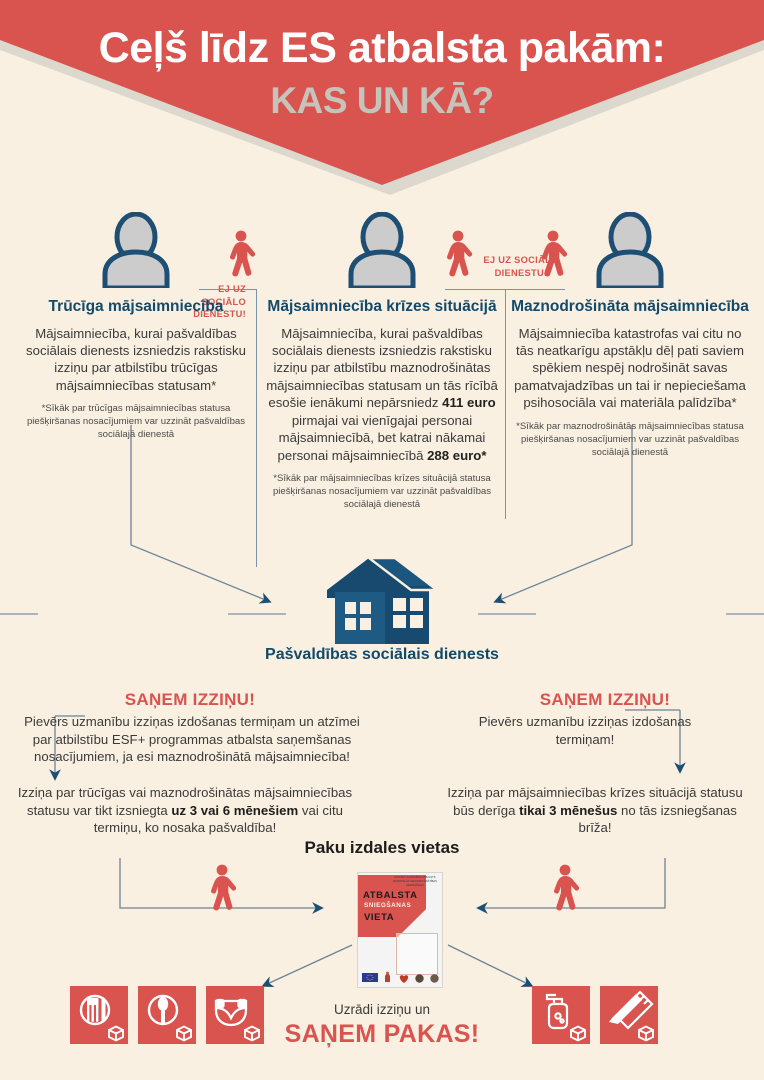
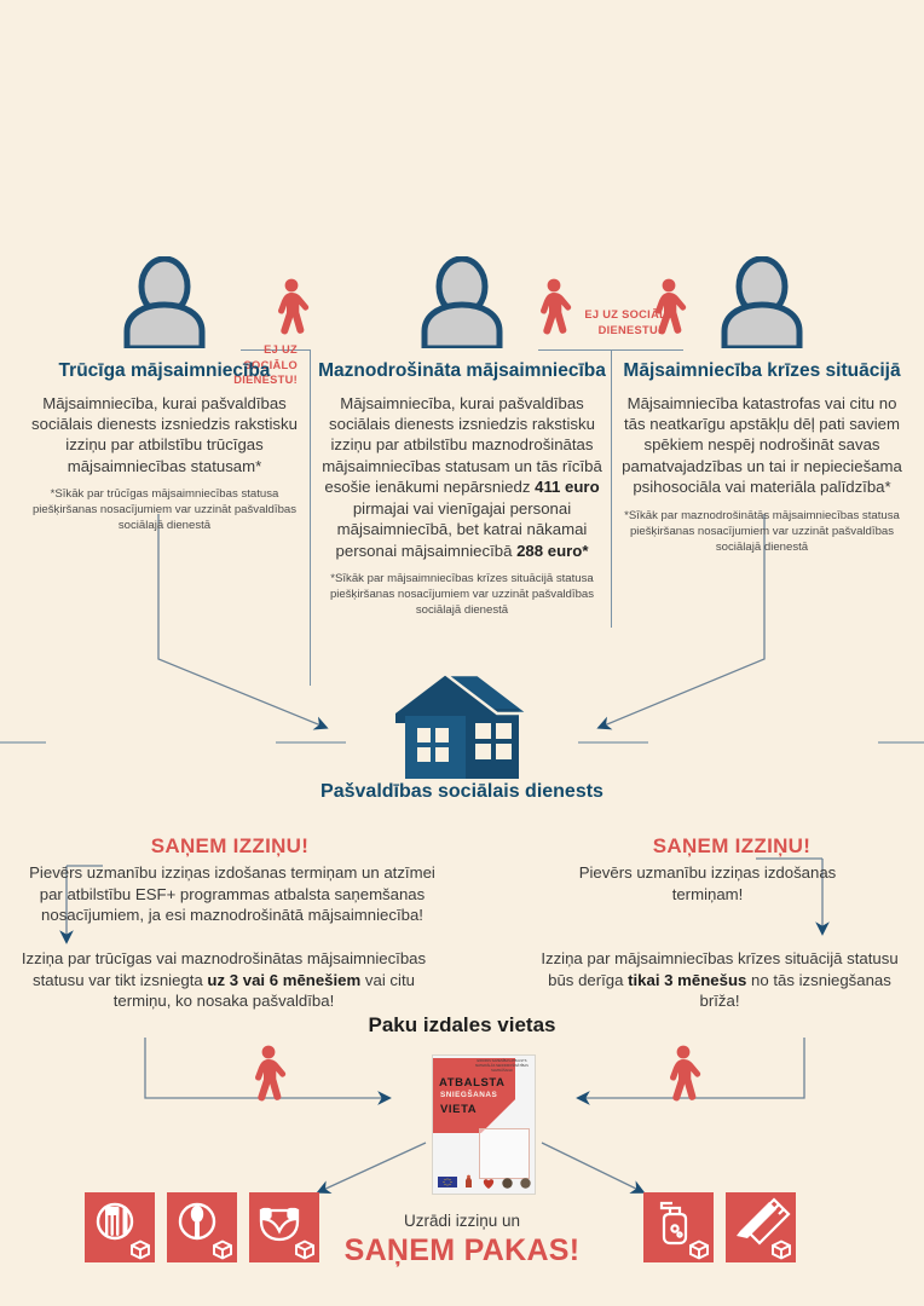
- Ceļš līdz ES atbalsta pakām:
- KAS UN KĀ?
  EJ UZ SOCIĀLO
  DIENESTU!
  EJ UZ SOCIĀLO
  DIENESTU!
  Trūcīga mājsaimniecība
  Mājsaimniecība, kurai pašvaldības sociālais dienests izsniedzis rakstisku izziņu par atbilstību trūcīgas mājsaimniecības statusam*
  *Sīkāk par trūcīgas mājsaimniecības statusa piešķiršanas nosacījumiem var uzzināt pašvaldības sociālajā dienestā
- Mājsaimniecība krīzes situācijā
+ Maznodrošināta mājsaimniecība
  Mājsaimniecība, kurai pašvaldības sociālais dienests izsniedzis rakstisku izziņu par atbilstību maznodrošinātas mājsaimniecības statusam un tās rīcībā esošie ienākumi nepārsniedz 411 euro pirmajai vai vienīgajai personai mājsaimniecībā, bet katrai nākamai personai mājsaimniecībā 288 euro*
  *Sīkāk par mājsaimniecības krīzes situācijā statusa piešķiršanas nosacījumiem var uzzināt pašvaldības sociālajā dienestā
- Maznodrošināta mājsaimniecība
+ Mājsaimniecība krīzes situācijā
  Mājsaimniecība katastrofas vai citu no tās neatkarīgu apstākļu dēļ pati saviem spēkiem nespēj nodrošināt savas pamatvajadzības un tai ir nepieciešama psihosociāla vai materiāla palīdzība*
  *Sīkāk par maznodrošinātās mājsaimniecības statusa piešķiršanas nosacījumiem var uzzināt pašvaldības sociālajā dienestā
  Pašvaldības sociālais dienests
  SAŅEM IZZIŅU!
  Pievērs uzmanību izziņas izdošanas termiņam un atzīmei par atbilstību ESF+ programmas atbalsta saņemšanas nosacījumiem, ja esi maznodrošinātā mājsaimniecība!
  Izziņa par trūcīgas vai maznodrošinātas mājsaimniecības statusu var tikt izsniegta uz 3 vai 6 mēnešiem vai citu termiņu, ko nosaka pašvaldība!
  SAŅEM IZZIŅU!
  Pievērs uzmanību izziņas izdošanas termiņam!
  Izziņa par mājsaimniecības krīzes situācijā statusu būs derīga tikai 3 mēnešus no tās izsniegšanas brīža!
  Paku izdales vietas
  ATBALSTA
  VIETA
  Uzrādi izziņu un
  SAŅEM PAKAS!
